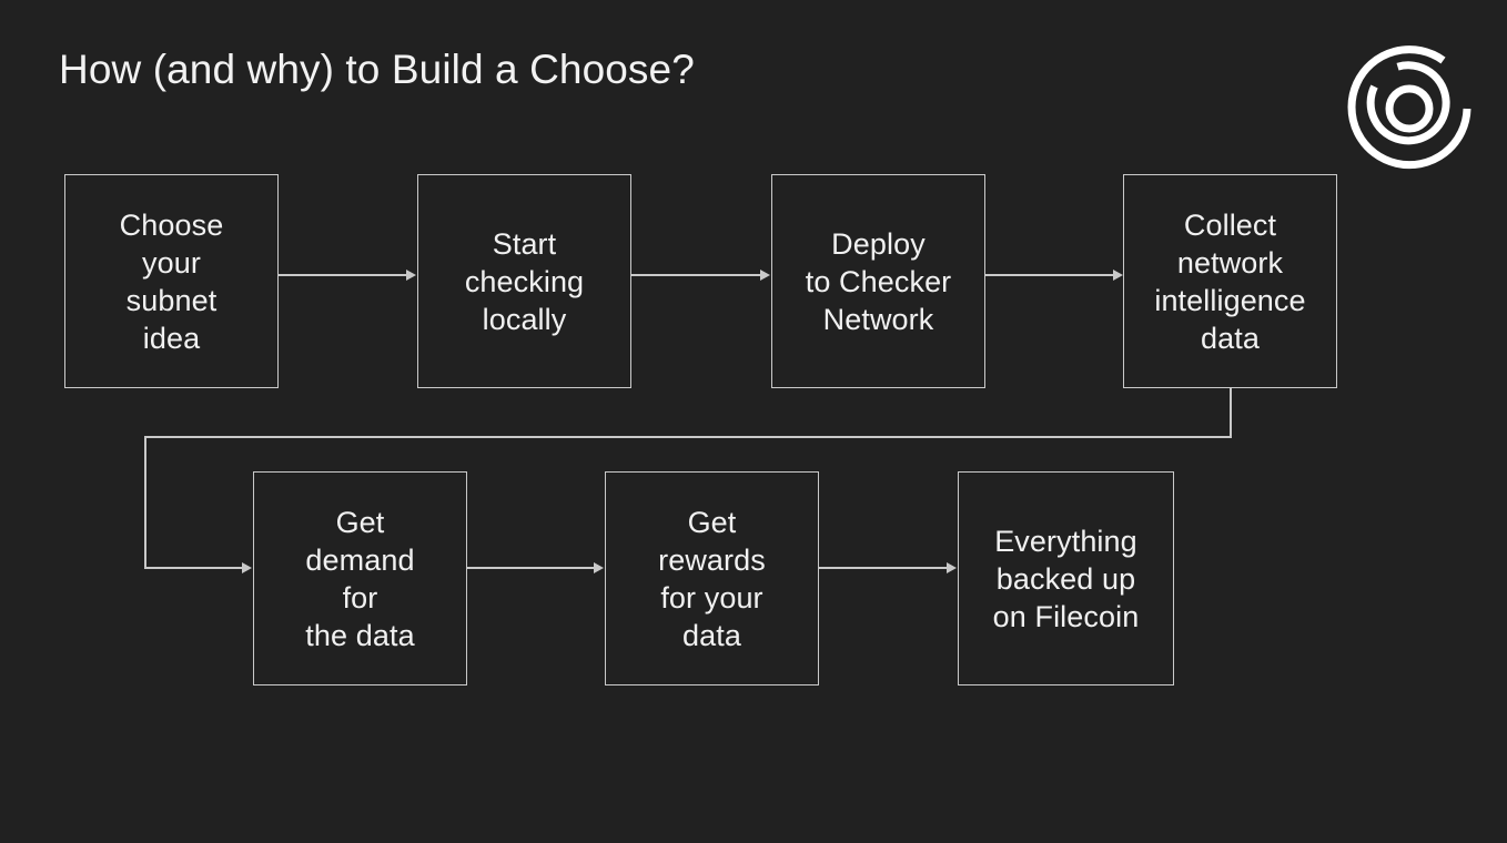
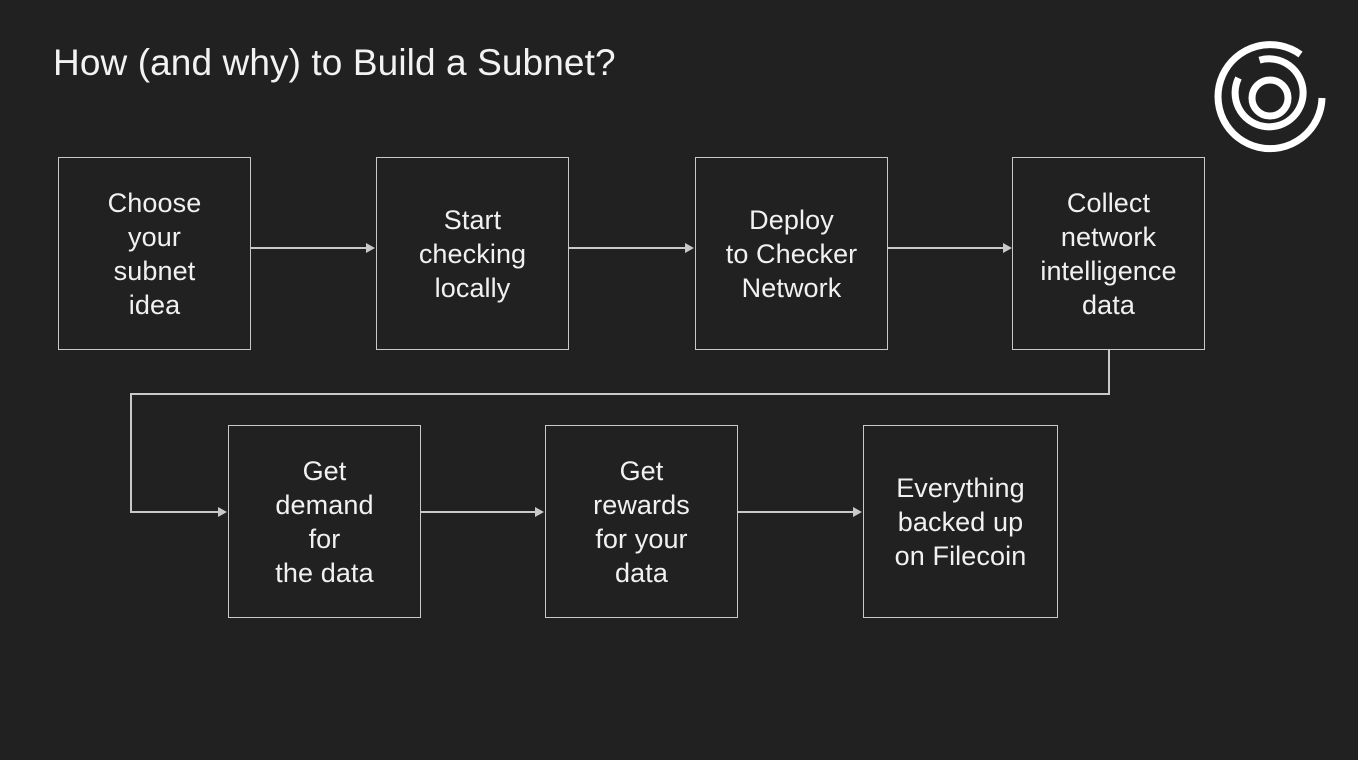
- How (and why) to Build a Choose?
+ How (and why) to Build a Subnet?
  Choose
  your
  subnet
  idea
  Start
  checking
  locally
  Deploy
  to Checker
  Network
  Collect
  network
  intelligence
  data
  Get
  demand
  for
  the data
  Get
  rewards
  for your
  data
  Everything
  backed up
  on Filecoin
